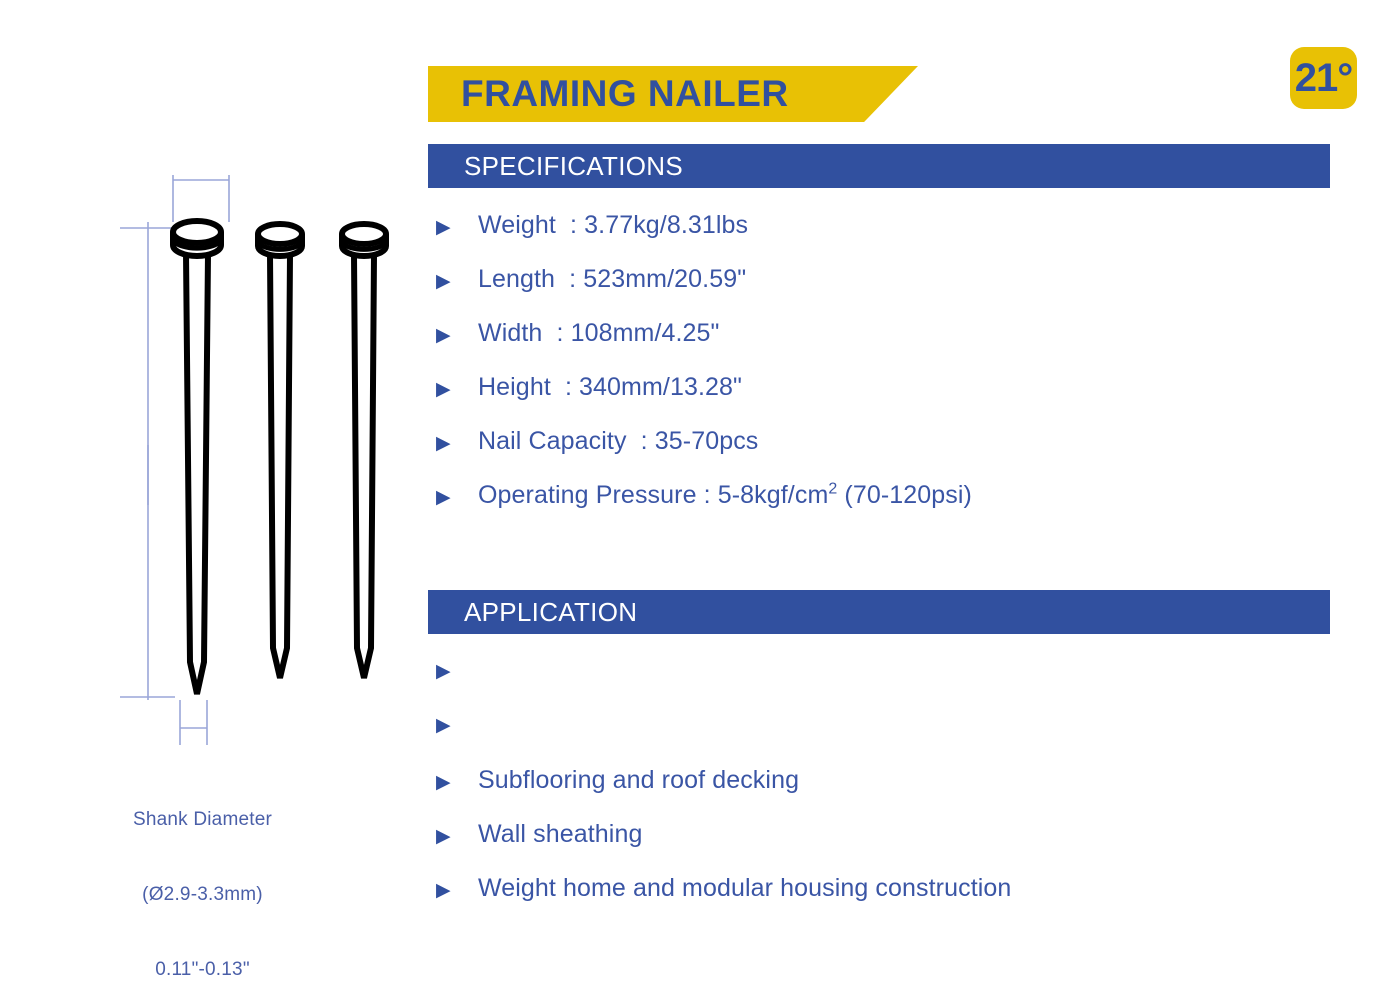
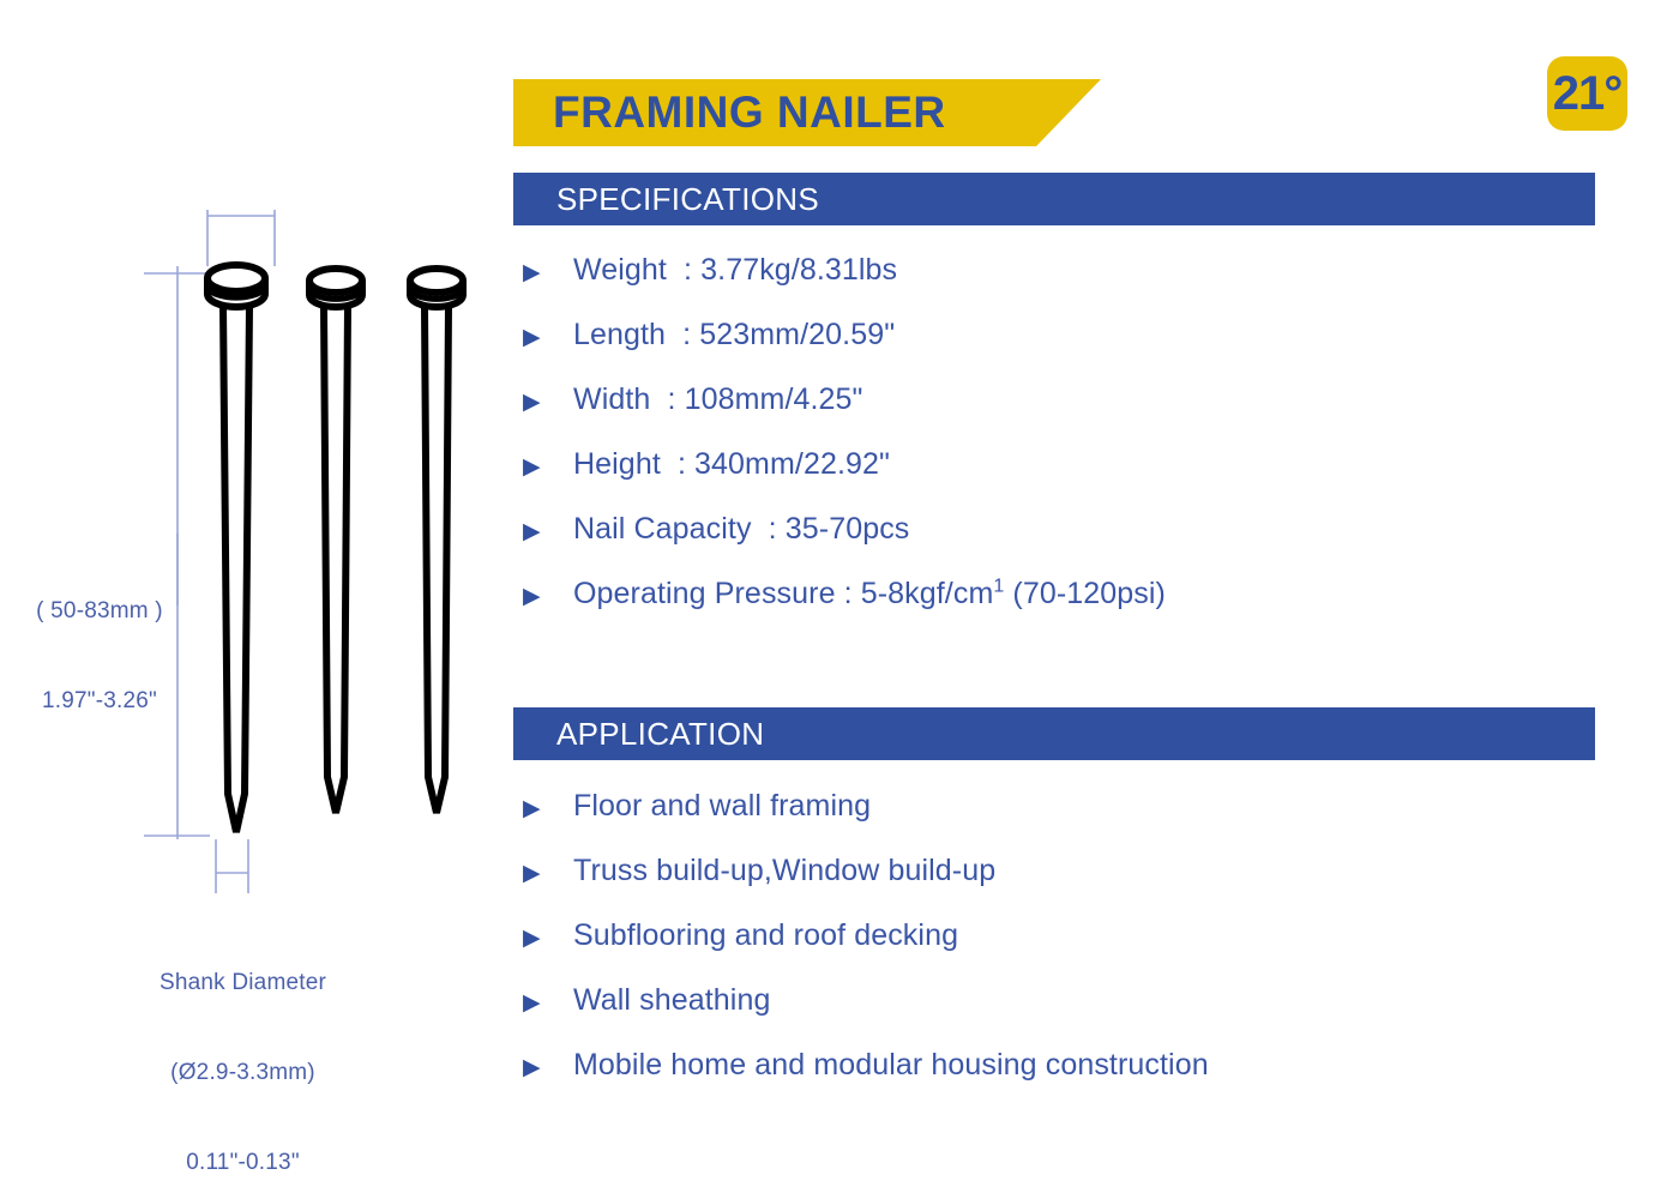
+ ( 50-83mm )
+ 1.97"-3.26"
  Shank Diameter
  (Ø2.9-3.3mm)
  0.11"-0.13"
  FRAMING NAILER
  21°
  SPECIFICATIONS
  ▶
  Weight : 3.77kg/8.31lbs
  ▶
  Length : 523mm/20.59"
  ▶
  Width : 108mm/4.25"
  ▶
- Height : 340mm/13.28"
+ Height : 340mm/22.92"
  ▶
  Nail Capacity : 35-70pcs
  ▶
- Operating Pressure : 5-8kgf/cm2 (70-120psi)
+ Operating Pressure : 5-8kgf/cm1 (70-120psi)
  APPLICATION
  ▶
+ Floor and wall framing
  ▶
+ Truss build-up,Window build-up
  ▶
  Subflooring and roof decking
  ▶
  Wall sheathing
  ▶
- Weight home and modular housing construction
+ Mobile home and modular housing construction
